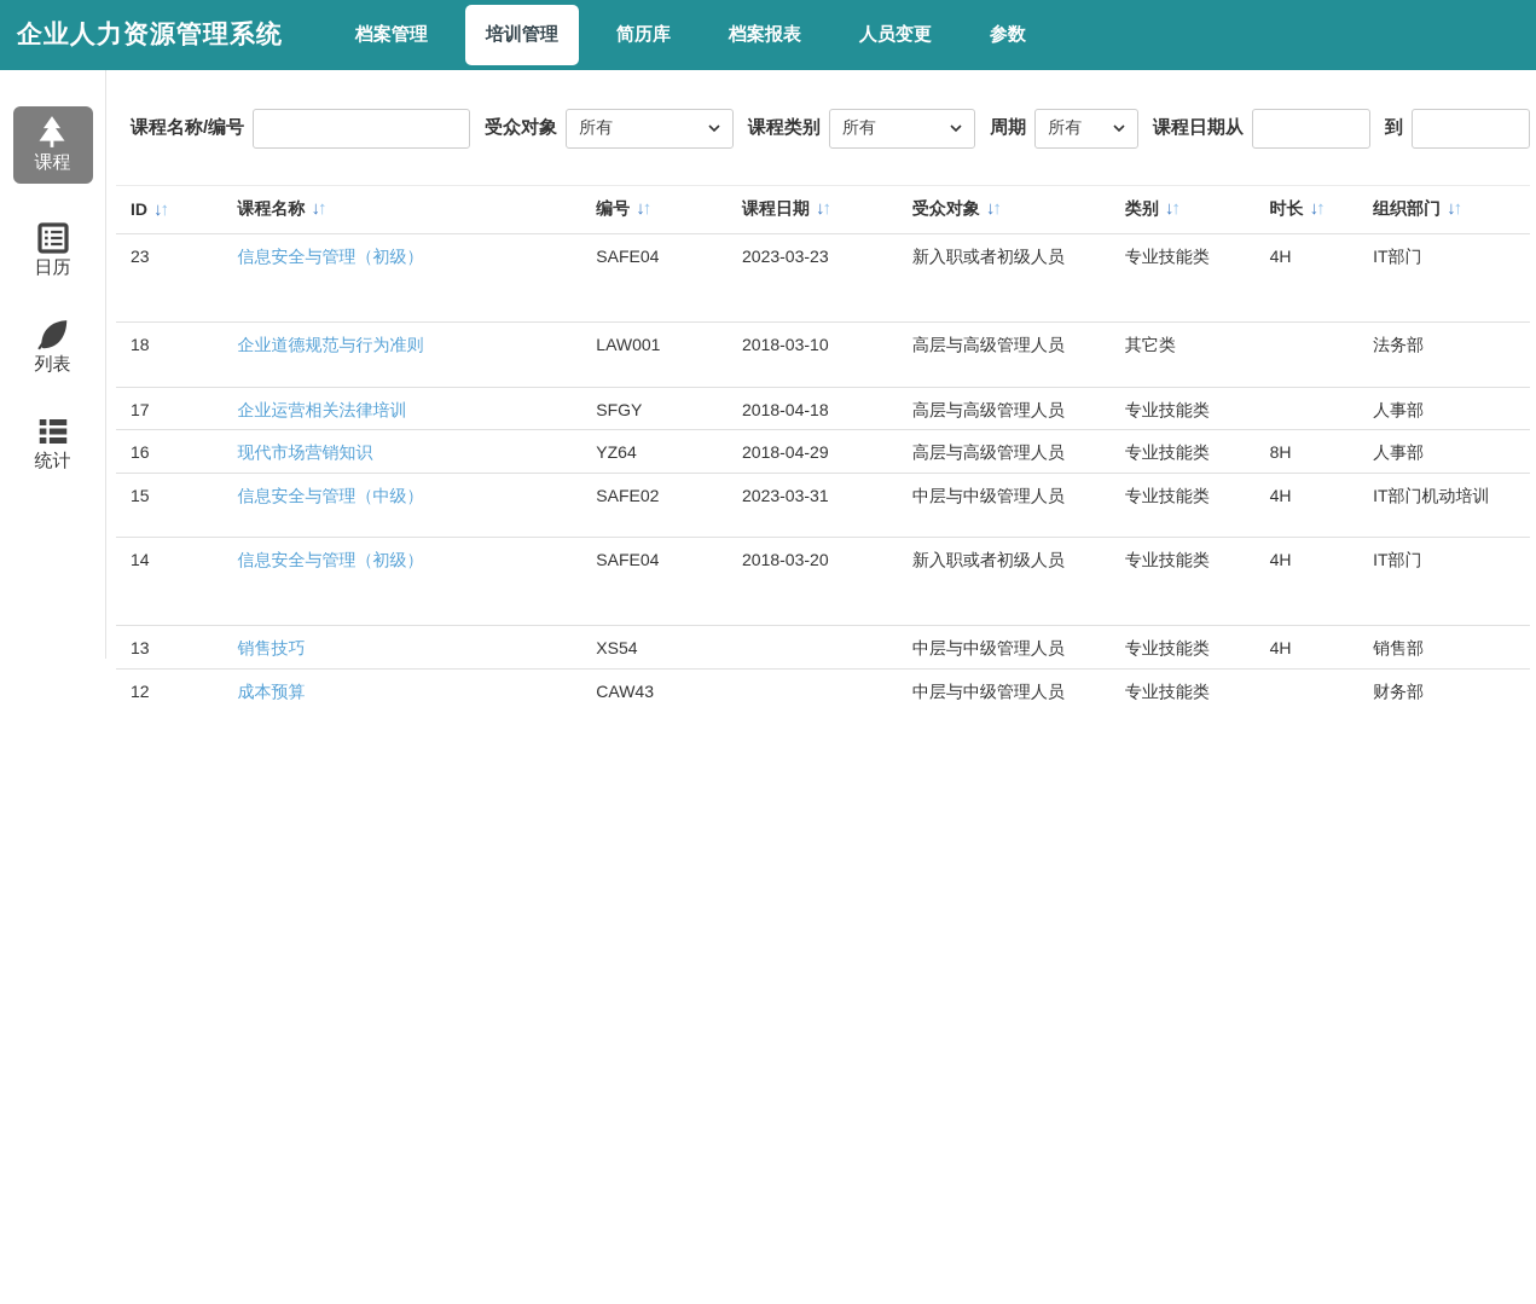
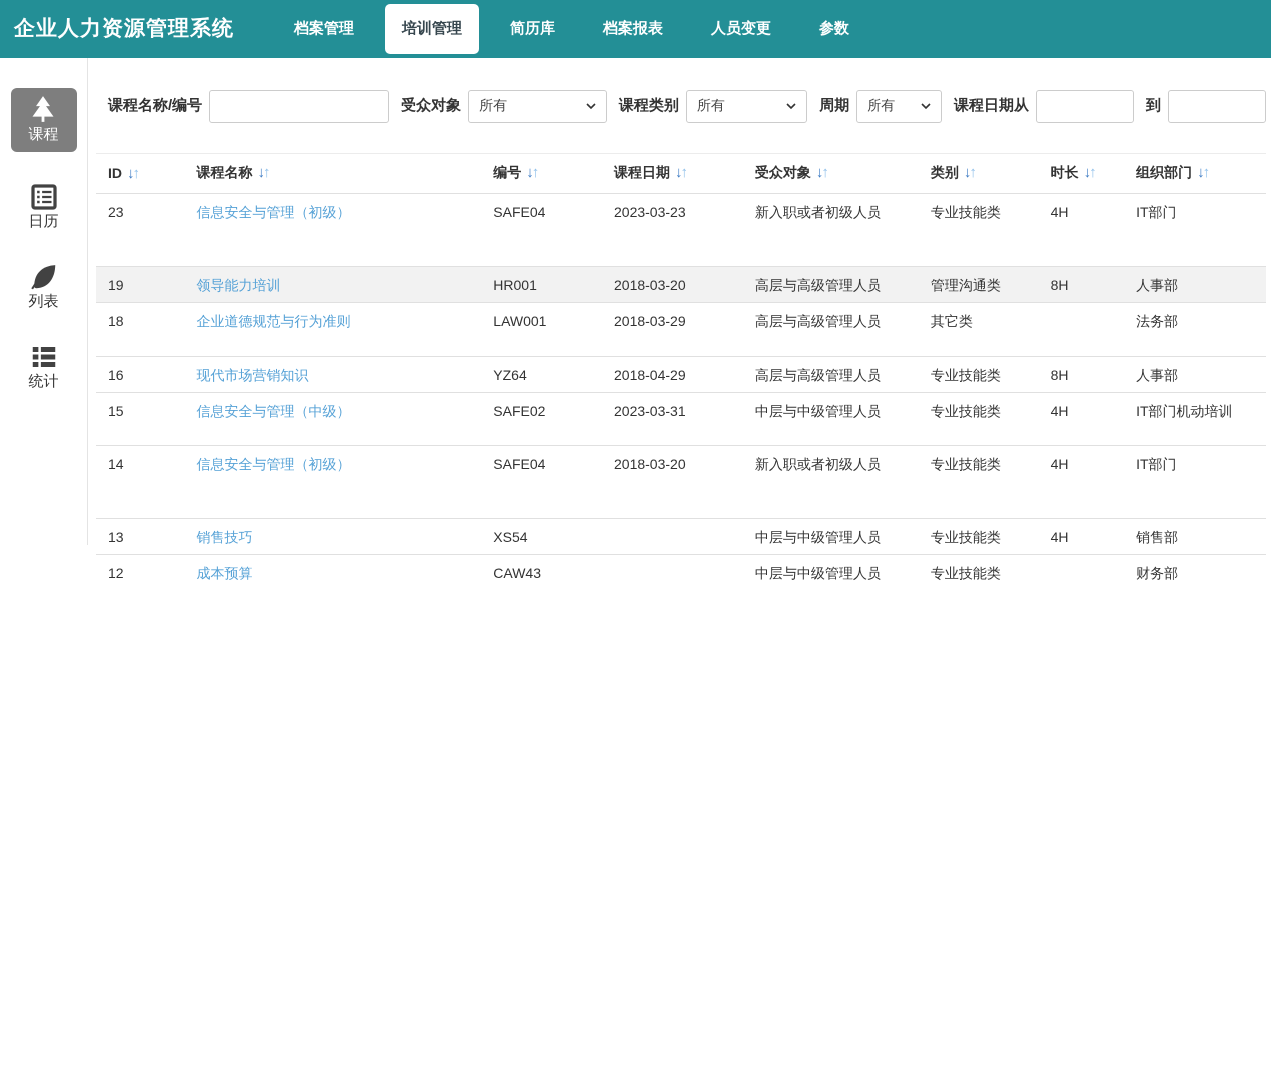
  企业人力资源管理系统
  档案管理
  培训管理
  简历库
  档案报表
  人员变更
  参数
  课程
  日历
  列表
  统计
  课程名称/编号
  受众对象
  所有
  课程类别
  所有
  周期
  所有
  课程日期从
  到
  ID ↓↑	课程名称 ↓↑	编号 ↓↑	课程日期 ↓↑	受众对象 ↓↑	类别 ↓↑	时长 ↓↑	组织部门 ↓↑
  23	信息安全与管理（初级）	SAFE04	2023-03-23	新入职或者初级人员	专业技能类	4H	IT部门
+ 19	领导能力培训	HR001	2018-03-20	高层与高级管理人员	管理沟通类	8H	人事部
- 18	企业道德规范与行为准则	LAW001	2018-03-10	高层与高级管理人员	其它类		法务部
+ 18	企业道德规范与行为准则	LAW001	2018-03-29	高层与高级管理人员	其它类		法务部
- 17	企业运营相关法律培训	SFGY	2018-04-18	高层与高级管理人员	专业技能类		人事部
  16	现代市场营销知识	YZ64	2018-04-29	高层与高级管理人员	专业技能类	8H	人事部
  15	信息安全与管理（中级）	SAFE02	2023-03-31	中层与中级管理人员	专业技能类	4H	IT部门机动培训
  14	信息安全与管理（初级）	SAFE04	2018-03-20	新入职或者初级人员	专业技能类	4H	IT部门
  13	销售技巧	XS54		中层与中级管理人员	专业技能类	4H	销售部
  12	成本预算	CAW43		中层与中级管理人员	专业技能类		财务部
